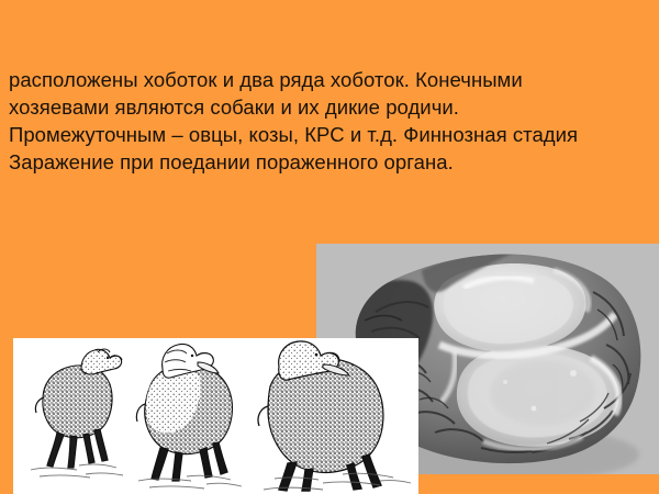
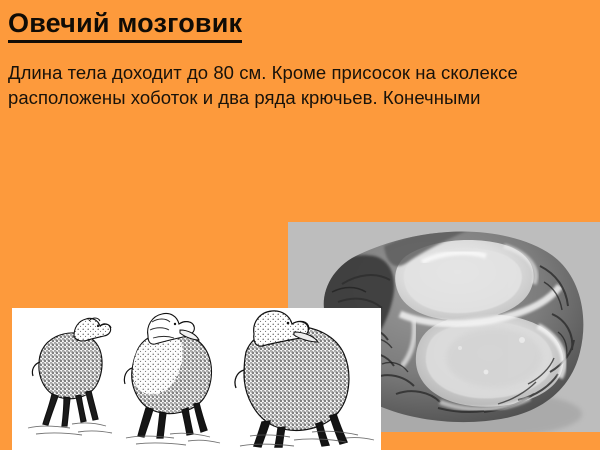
+ Овечий мозговик
+ Длина тела доходит до 80 см. Кроме присосок на сколексе
- расположены хоботок и два ряда хоботок. Конечными
+ расположены хоботок и два ряда крючьев. Конечными
- хозяевами являются собаки и их дикие родичи.
- Промежуточным – овцы, козы, КРС и т.д. Финнозная стадия
- Заражение при поедании пораженного органа.
